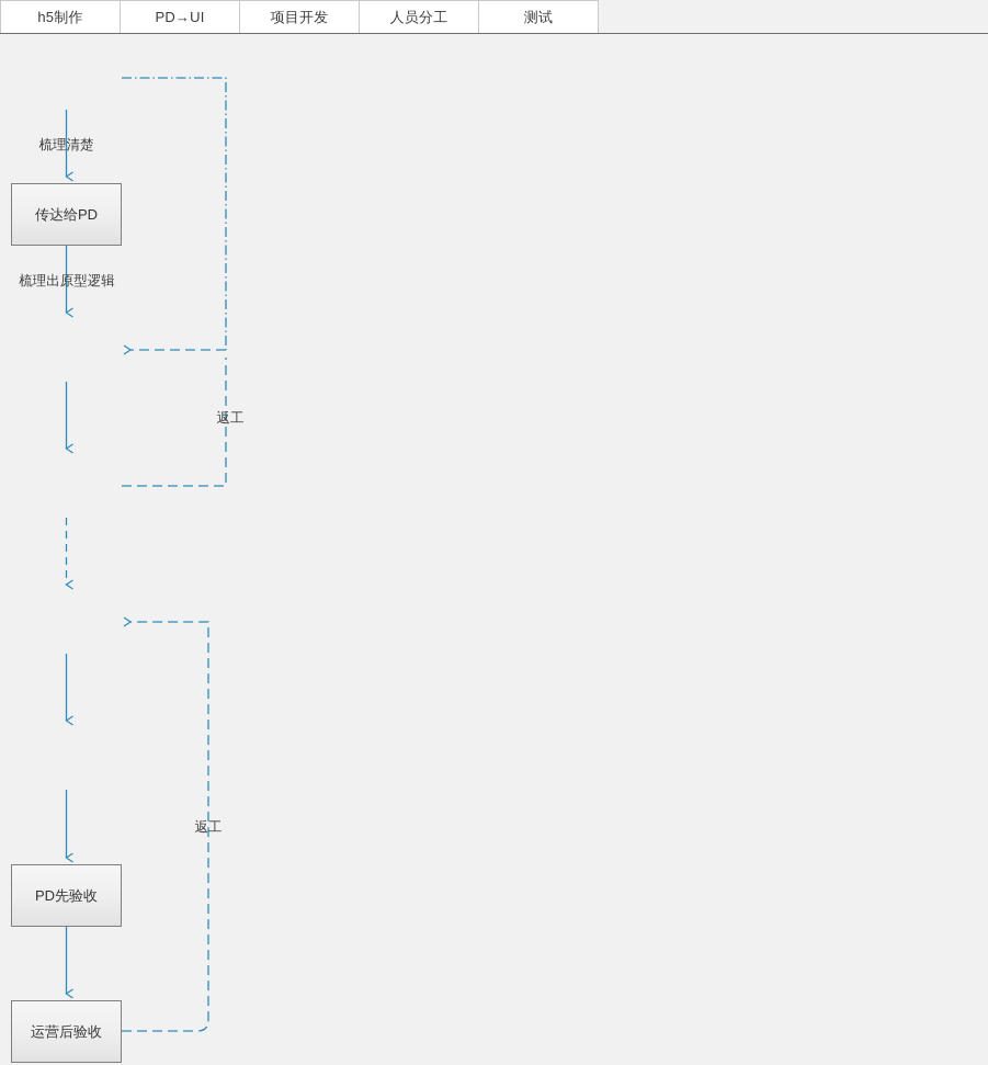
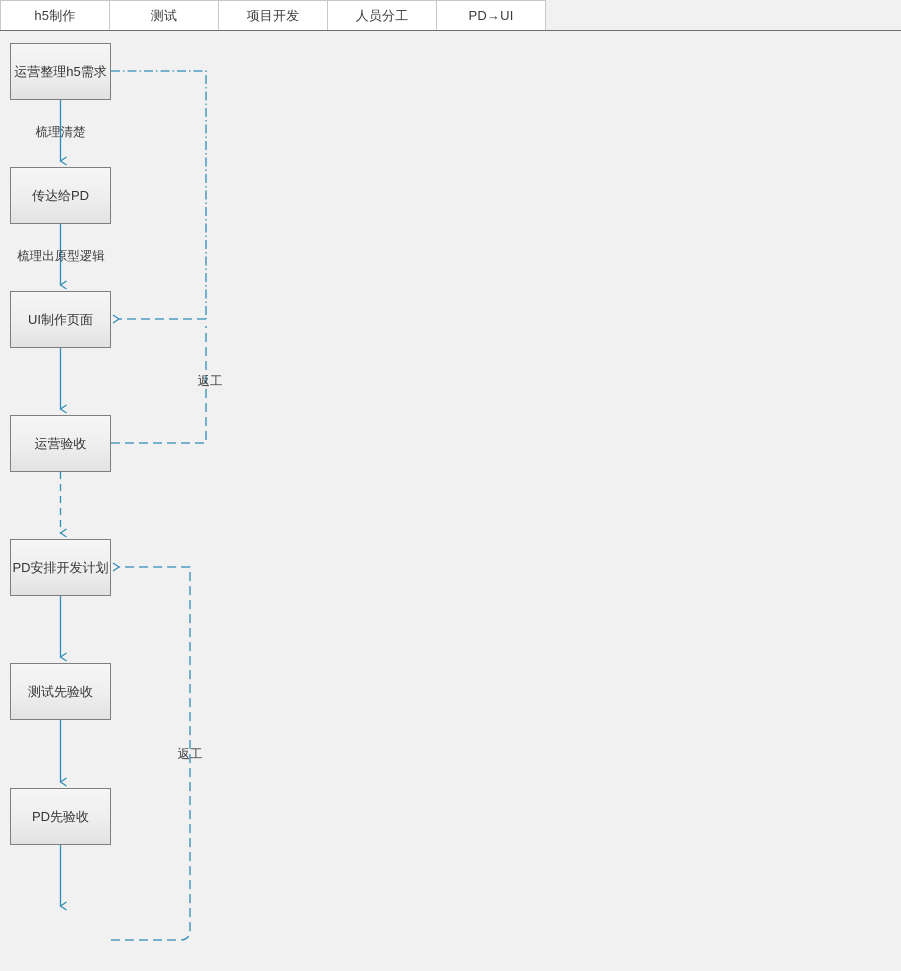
  h5制作
- PD→UI
+ 测试
  项目开发
  人员分工
- 测试
+ PD→UI
+ 运营整理h5需求
  传达给PD
+ UI制作页面
+ 运营验收
+ PD安排开发计划
+ 测试先验收
  PD先验收
- 运营后验收
  梳理清楚
  梳理出原型逻辑
  返工
  返工
